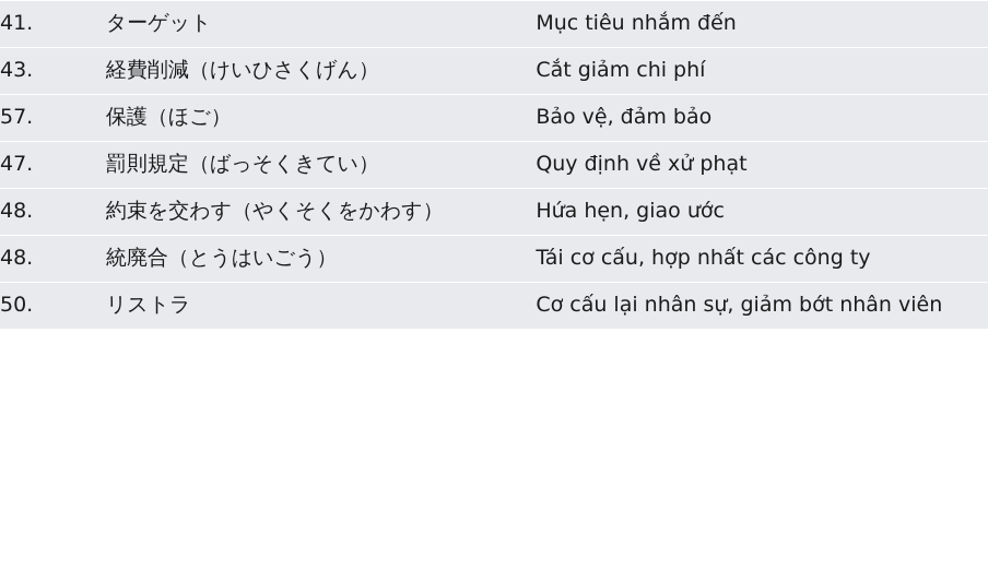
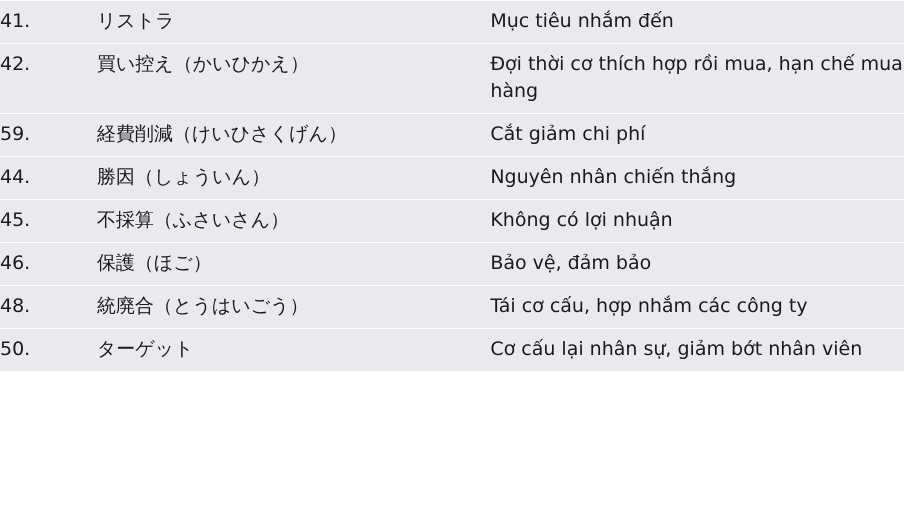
- 41.	ターゲット	Mục tiêu nhắm đến
+ 41.	リストラ	Mục tiêu nhắm đến
+ 42.	買い控え（かいひかえ）	Đợi thời cơ thích hợp rồi mua, hạn chế mua hàng
- 43.	経費削減（けいひさくげん）	Cắt giảm chi phí
+ 59.	経費削減（けいひさくげん）	Cắt giảm chi phí
+ 44.	勝因（しょういん）	Nguyên nhân chiến thắng
+ 45.	不採算（ふさいさん）	Không có lợi nhuận
- 57.	保護（ほご）	Bảo vệ, đảm bảo
+ 46.	保護（ほご）	Bảo vệ, đảm bảo
- 47.	罰則規定（ばっそくきてい）	Quy định về xử phạt
- 48.	約束を交わす（やくそくをかわす）	Hứa hẹn, giao ước
- 48.	統廃合（とうはいごう）	Tái cơ cấu, hợp nhất các công ty
+ 48.	統廃合（とうはいごう）	Tái cơ cấu, hợp nhắm các công ty
- 50.	リストラ	Cơ cấu lại nhân sự, giảm bớt nhân viên
+ 50.	ターゲット	Cơ cấu lại nhân sự, giảm bớt nhân viên
